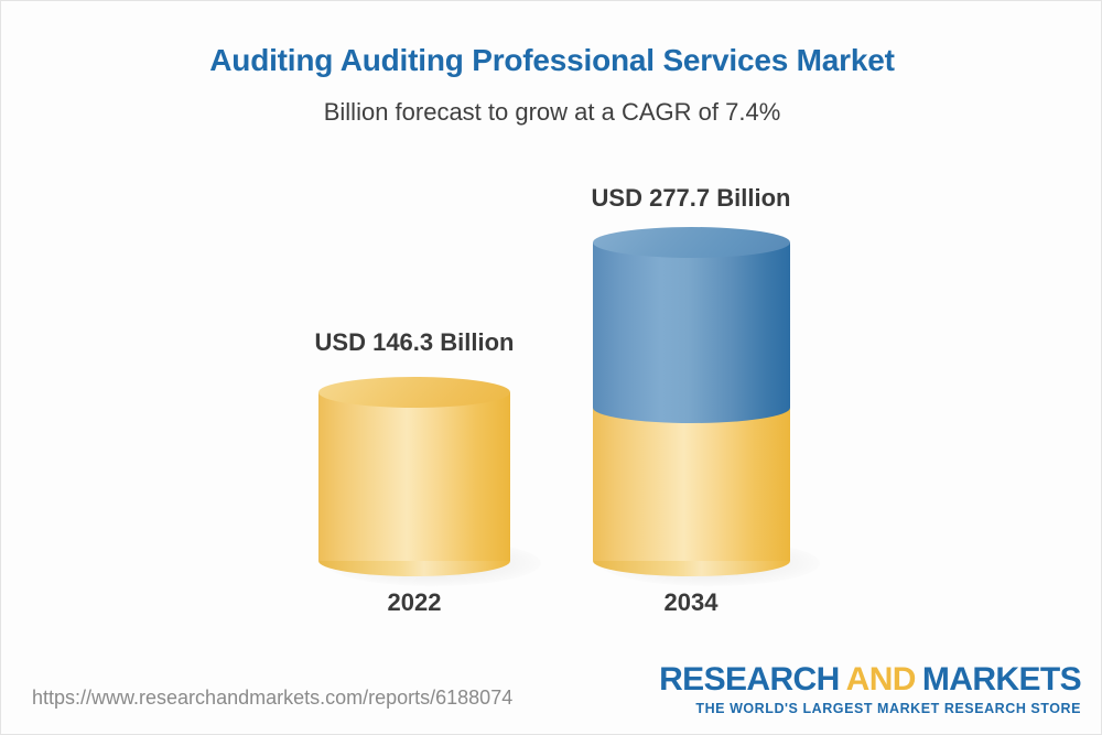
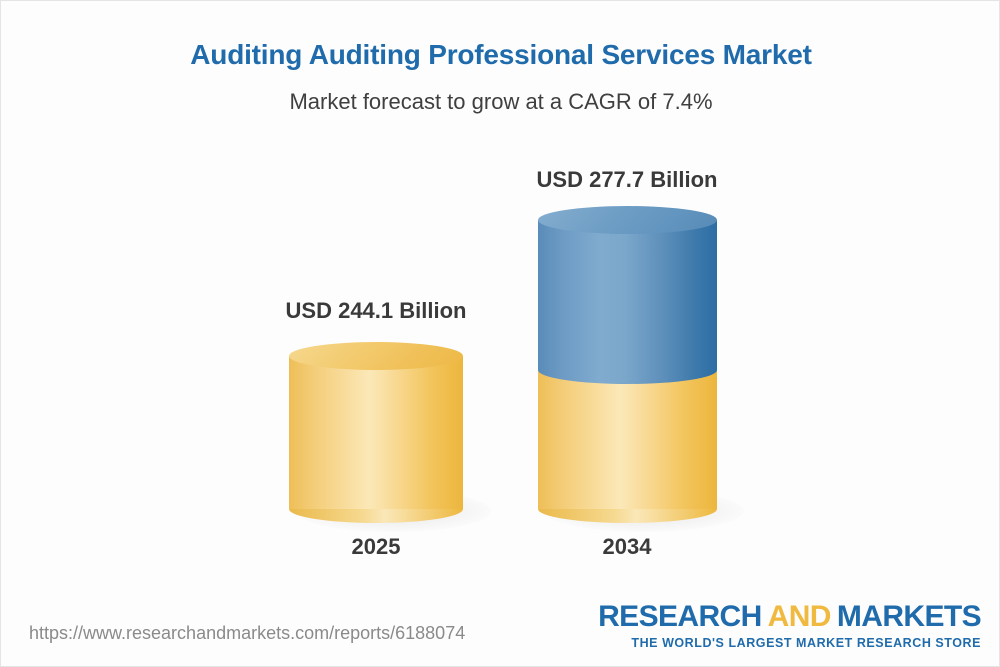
  Auditing Auditing Professional Services Market
- Billion forecast to grow at a CAGR of 7.4%
+ Market forecast to grow at a CAGR of 7.4%
- USD 146.3 Billion
+ USD 244.1 Billion
- 2022
+ 2025
  USD 277.7 Billion
  2034
  https://www.researchandmarkets.com/reports/6188074
  RESEARCH AND MARKETS
  THE WORLD'S LARGEST MARKET RESEARCH STORE
